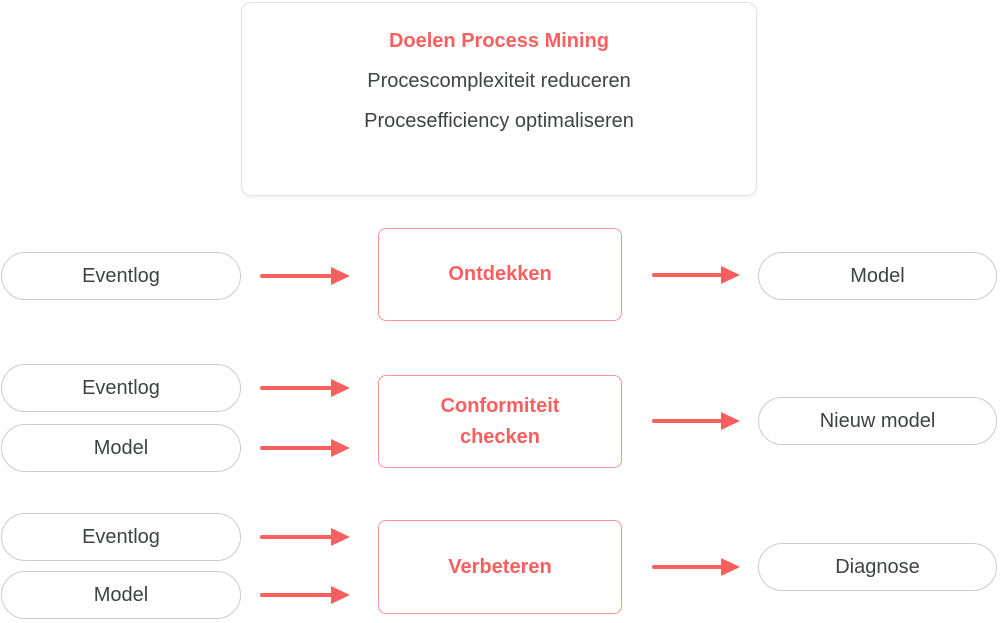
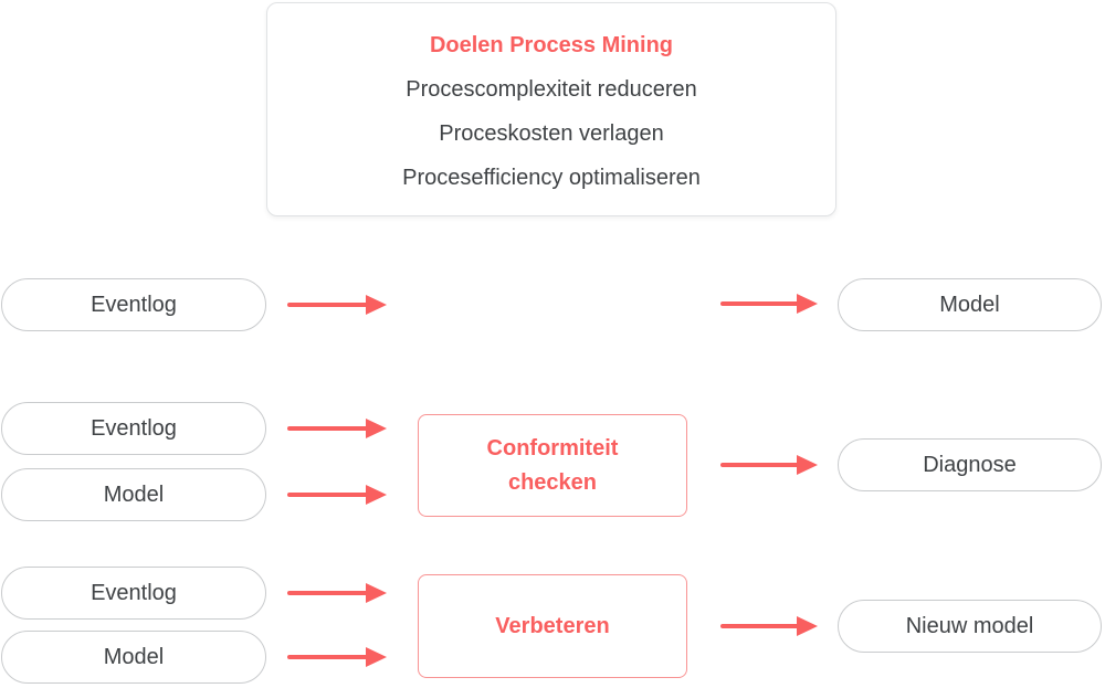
  Doelen Process Mining
  Procescomplexiteit reduceren
+ Proceskosten verlagen
  Procesefficiency optimaliseren
  Eventlog
- Ontdekken
  Model
  Eventlog
  Model
  Conformiteit checken
- Nieuw model
+ Diagnose
  Eventlog
  Model
  Verbeteren
- Diagnose
+ Nieuw model
